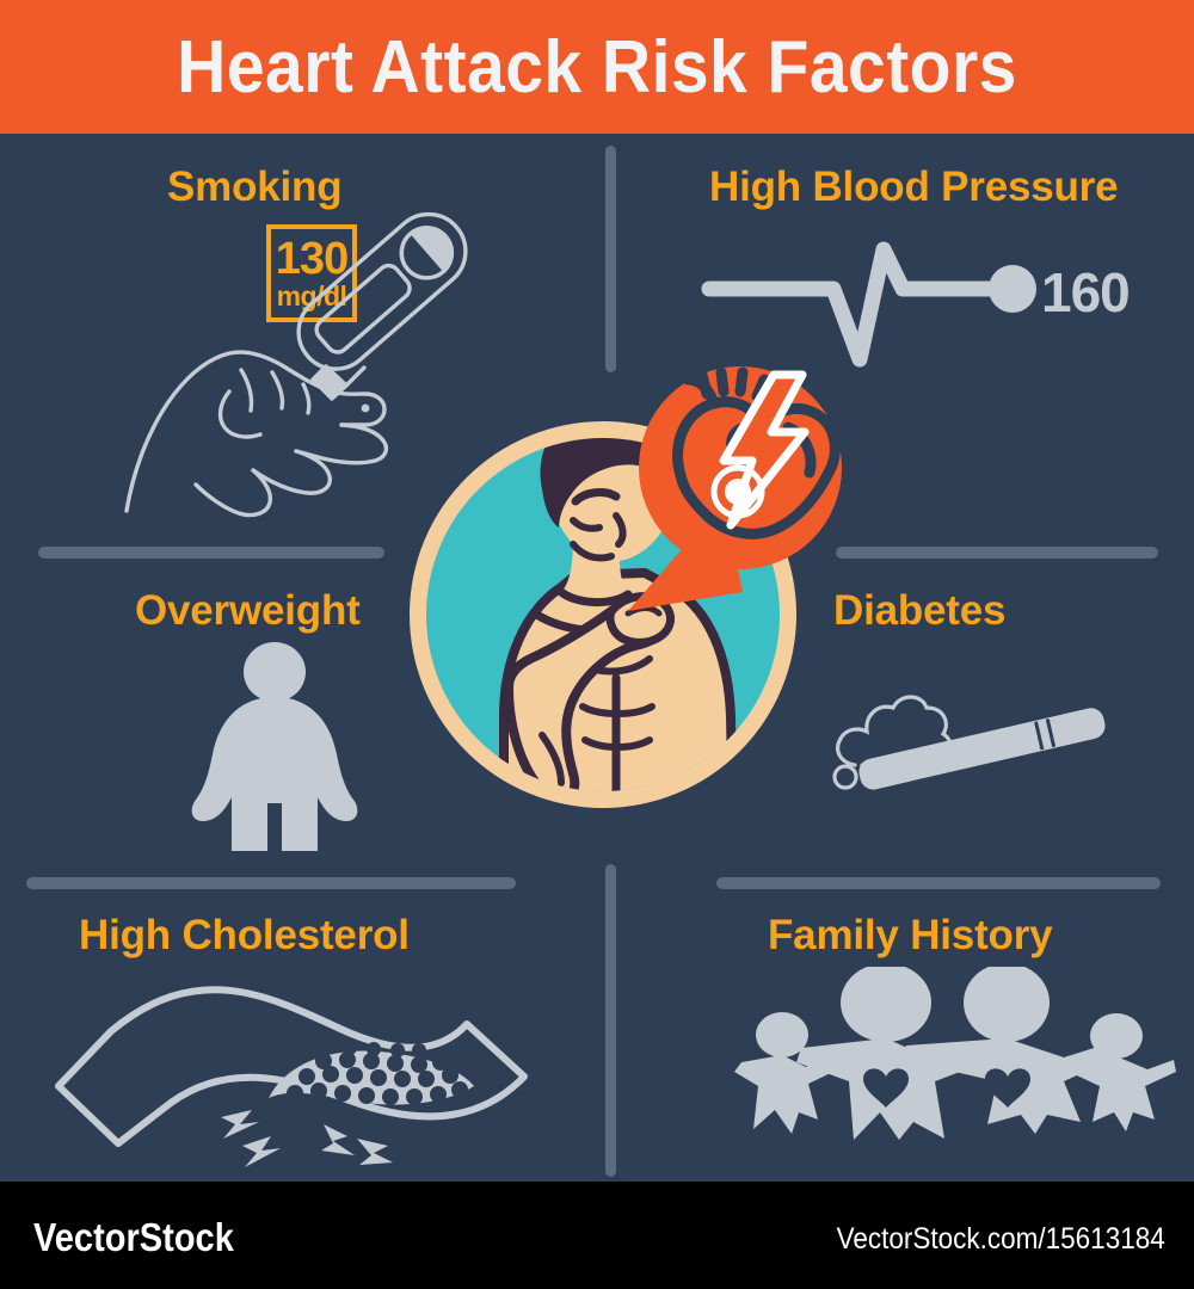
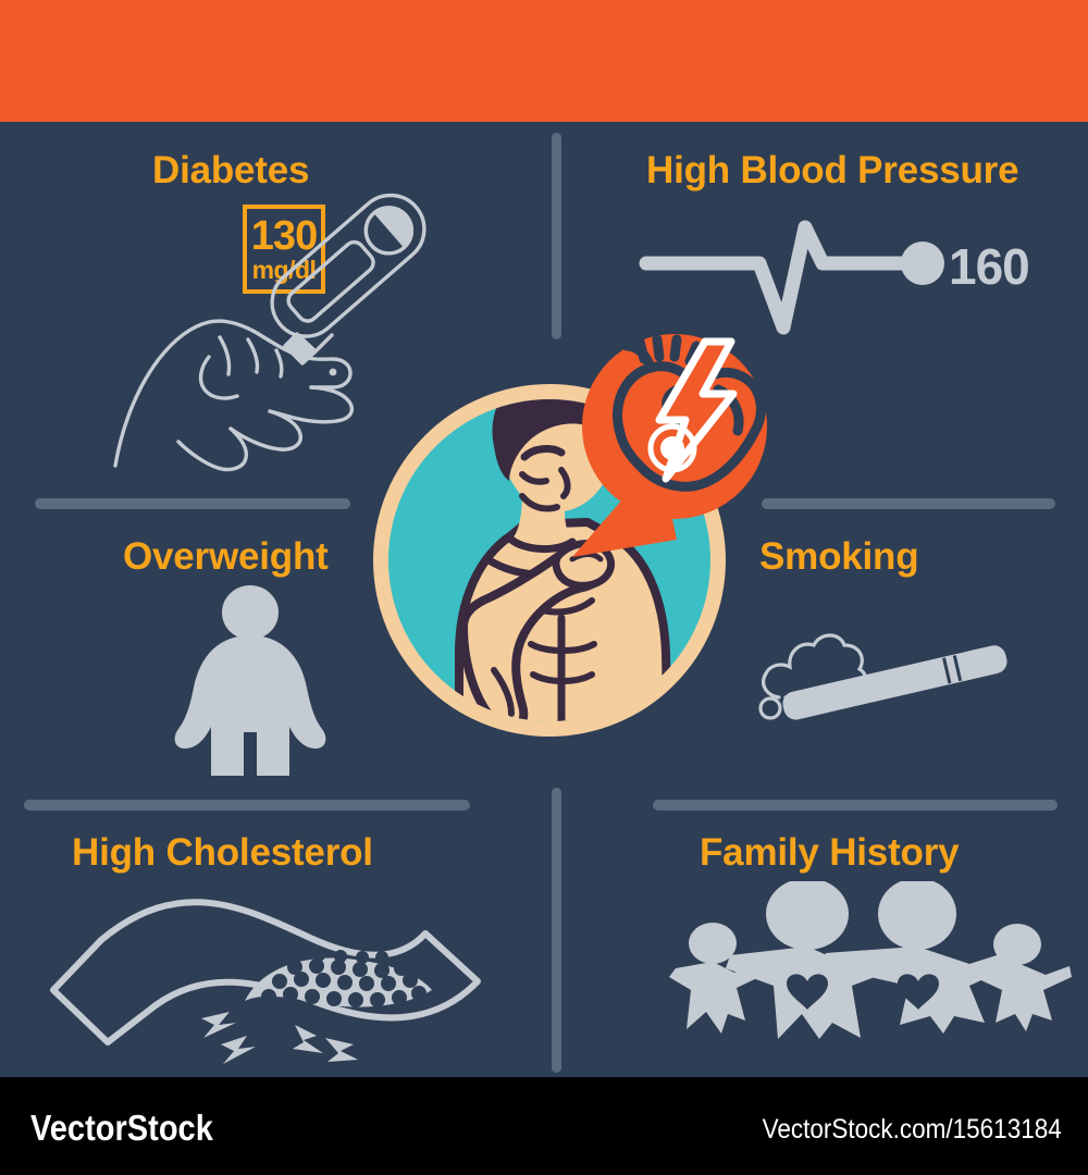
- Heart Attack Risk Factors
- Smoking
+ Diabetes
  High Blood Pressure
  Overweight
- Diabetes
+ Smoking
  High Cholesterol
  Family History
  130
  mgdl
  160
  VectorStock
  VectorStock.com/15613184
